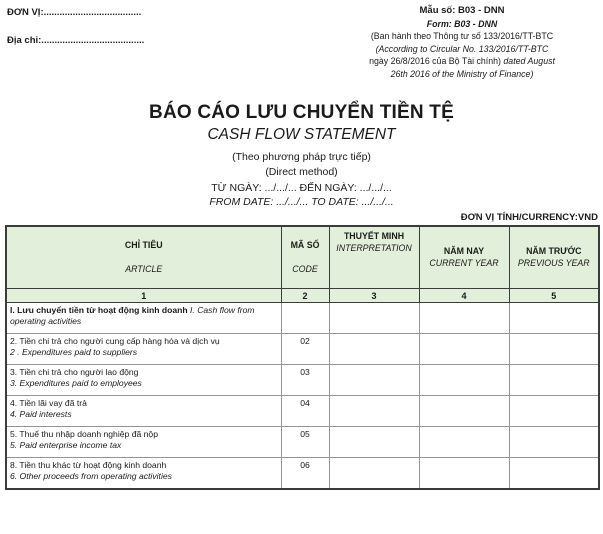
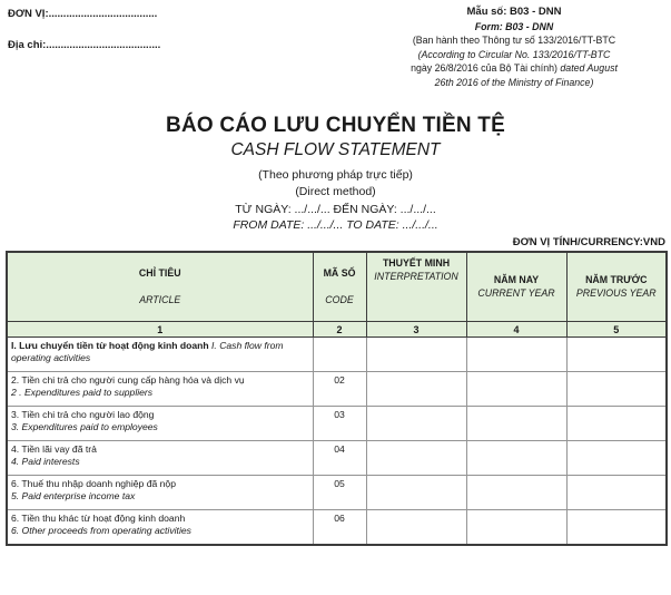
  ĐƠN VỊ:.....................................
  Địa chỉ:.......................................
  Mẫu số: B03 - DNN
  Form: B03 - DNN
  (Ban hành theo Thông tư số 133/2016/TT-BTC
  (According to Circular No. 133/2016/TT-BTC
  ngày 26/8/2016 của Bộ Tài chính) dated August
  26th 2016 of the Ministry of Finance)
  BÁO CÁO LƯU CHUYỂN TIỀN TỆ
  CASH FLOW STATEMENT
  (Theo phương pháp trực tiếp)
  (Direct method)
  TỪ NGÀY: .../.../... ĐẾN NGÀY: .../.../...
  FROM DATE: .../.../... TO DATE: .../.../...
  ĐƠN VỊ TÍNH/CURRENCY:VND
  CHỈ TIÊU ARTICLE	MÃ SỐ CODE	THUYẾT MINH INTERPRETATION	NĂM NAY CURRENT YEAR	NĂM TRƯỚC PREVIOUS YEAR
  1	2	3	4	5
  I. Lưu chuyển tiền từ hoạt động kinh doanh I. Cash flow from operating activities
  2. Tiền chi trả cho người cung cấp hàng hóa và dịch vụ2 . Expenditures paid to suppliers	02
  3. Tiền chi trả cho người lao động3. Expenditures paid to employees	03
  4. Tiền lãi vay đã trả4. Paid interests	04
- 5. Thuế thu nhập doanh nghiệp đã nộp5. Paid enterprise income tax	05
+ 6. Thuế thu nhập doanh nghiệp đã nộp5. Paid enterprise income tax	05
- 8. Tiền thu khác từ hoạt động kinh doanh6. Other proceeds from operating activities	06
+ 6. Tiền thu khác từ hoạt động kinh doanh6. Other proceeds from operating activities	06
